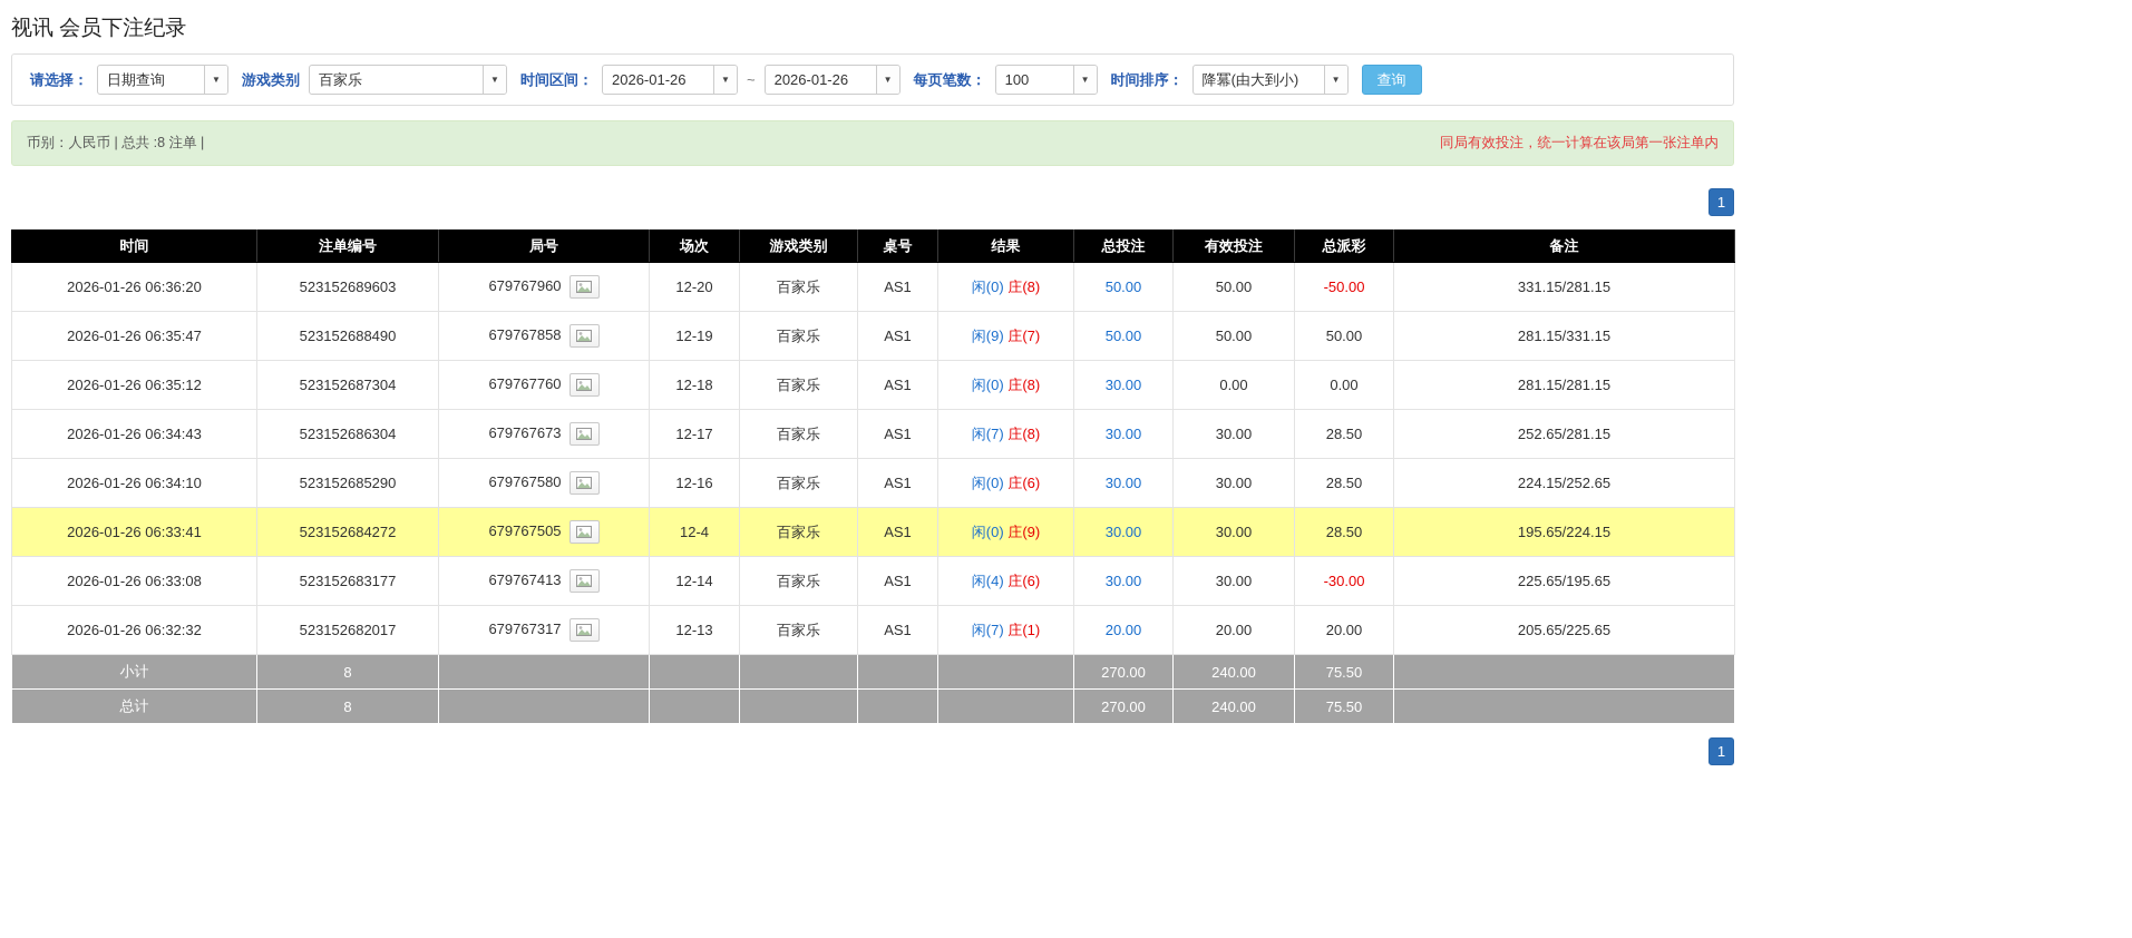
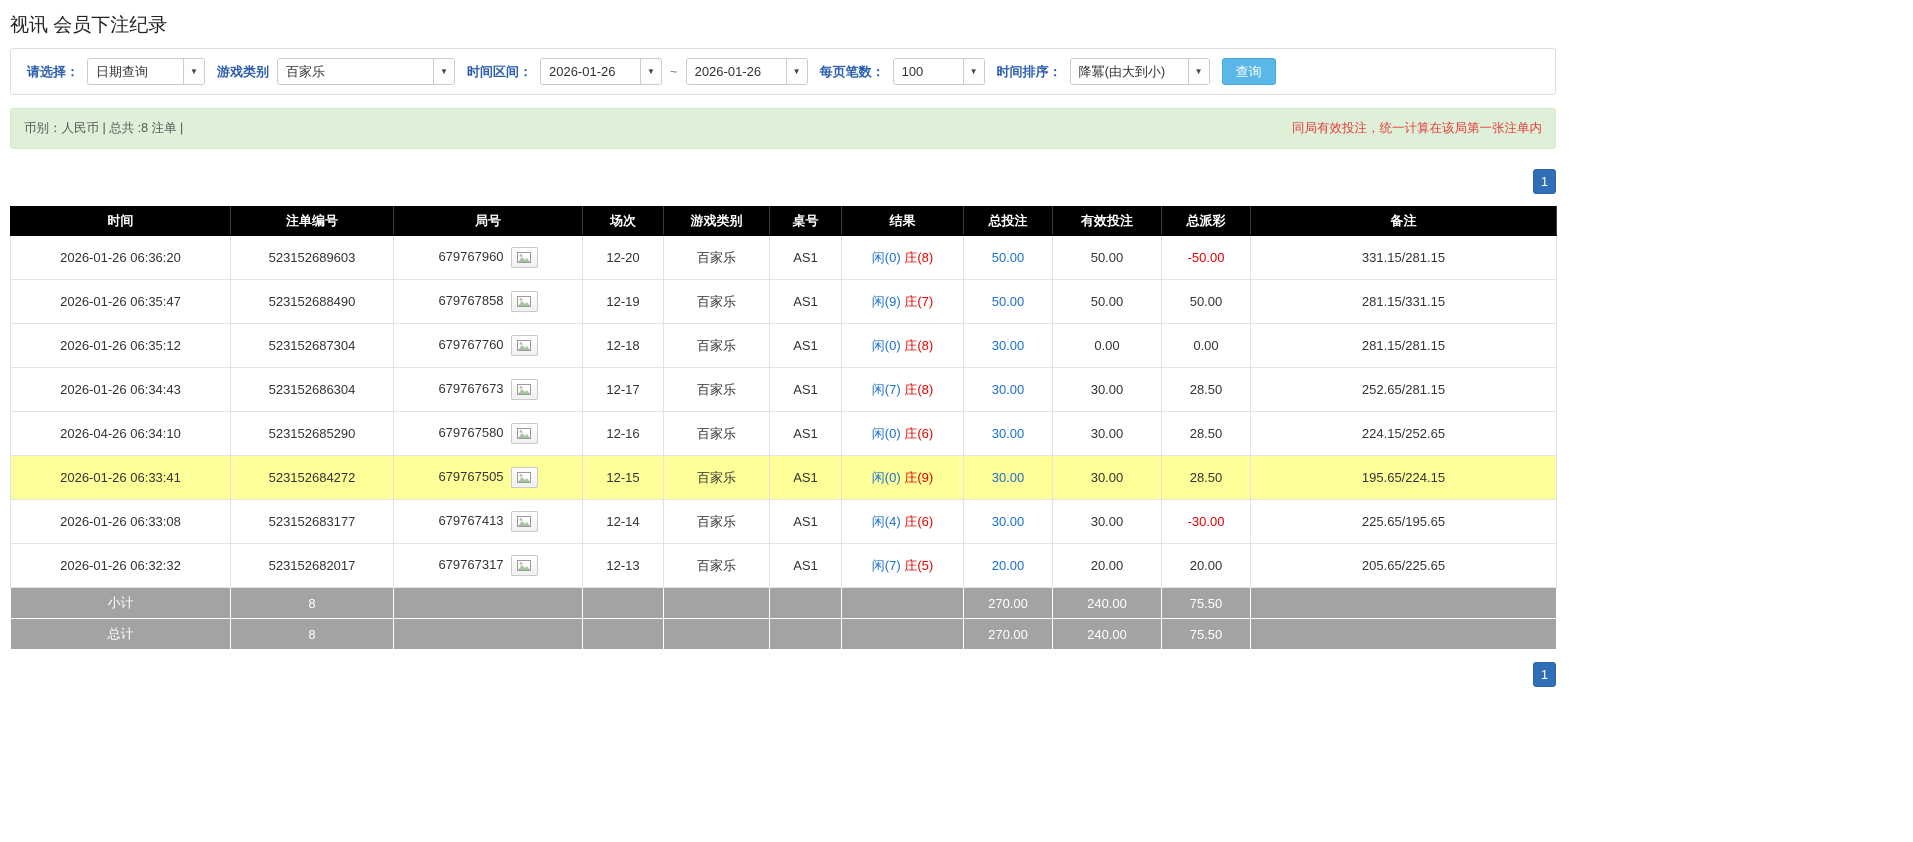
  视讯 会员下注纪录
  请选择：
  日期查询
  ▼
  游戏类别
  百家乐
  ▼
  时间区间：
  2026-01-26
  ▼
  ~
  2026-01-26
  ▼
  每页笔数：
  100
  ▼
  时间排序：
  降冪(由大到小)
  ▼
  查询
  币别：人民币 | 总共 :8 注单 |
  同局有效投注，统一计算在该局第一张注单内
  1
  时间	注单编号	局号	场次	游戏类别	桌号	结果	总投注	有效投注	总派彩	备注
  2026-01-26 06:36:20	523152689603	679767960	12-20	百家乐	AS1	闲(0) 庄(8)	50.00	50.00	-50.00	331.15/281.15
  2026-01-26 06:35:47	523152688490	679767858	12-19	百家乐	AS1	闲(9) 庄(7)	50.00	50.00	50.00	281.15/331.15
  2026-01-26 06:35:12	523152687304	679767760	12-18	百家乐	AS1	闲(0) 庄(8)	30.00	0.00	0.00	281.15/281.15
  2026-01-26 06:34:43	523152686304	679767673	12-17	百家乐	AS1	闲(7) 庄(8)	30.00	30.00	28.50	252.65/281.15
- 2026-01-26 06:34:10	523152685290	679767580	12-16	百家乐	AS1	闲(0) 庄(6)	30.00	30.00	28.50	224.15/252.65
+ 2026-04-26 06:34:10	523152685290	679767580	12-16	百家乐	AS1	闲(0) 庄(6)	30.00	30.00	28.50	224.15/252.65
- 2026-01-26 06:33:41	523152684272	679767505	12-4	百家乐	AS1	闲(0) 庄(9)	30.00	30.00	28.50	195.65/224.15
+ 2026-01-26 06:33:41	523152684272	679767505	12-15	百家乐	AS1	闲(0) 庄(9)	30.00	30.00	28.50	195.65/224.15
  2026-01-26 06:33:08	523152683177	679767413	12-14	百家乐	AS1	闲(4) 庄(6)	30.00	30.00	-30.00	225.65/195.65
- 2026-01-26 06:32:32	523152682017	679767317	12-13	百家乐	AS1	闲(7) 庄(1)	20.00	20.00	20.00	205.65/225.65
+ 2026-01-26 06:32:32	523152682017	679767317	12-13	百家乐	AS1	闲(7) 庄(5)	20.00	20.00	20.00	205.65/225.65
  小计	8						270.00	240.00	75.50
  总计	8						270.00	240.00	75.50
  1
